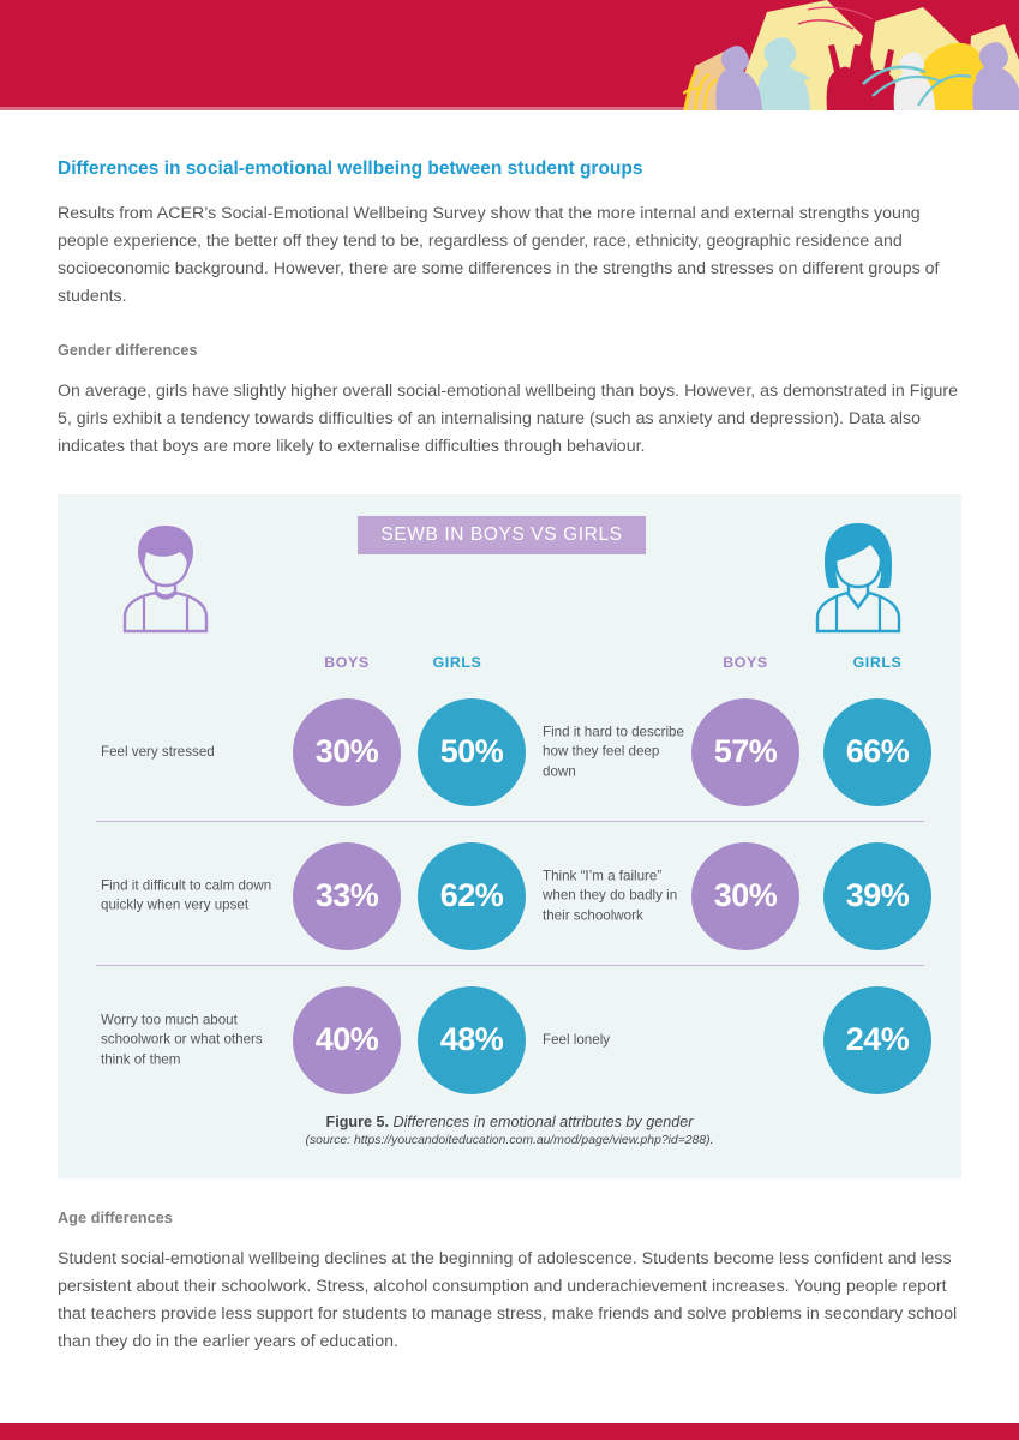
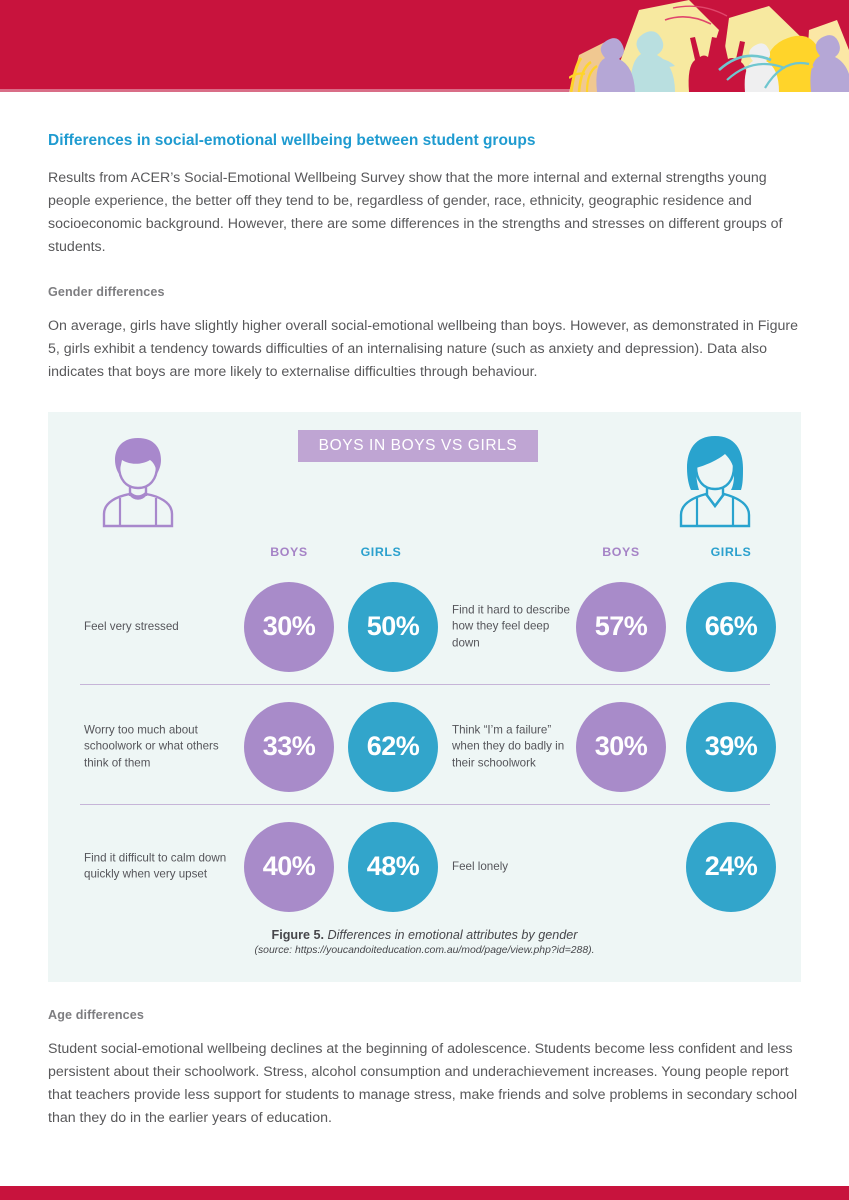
  Differences in social-emotional wellbeing between student groups
  Results from ACER’s Social-Emotional Wellbeing Survey show that the more internal and external strengths young people experience, the better off they tend to be, regardless of gender, race, ethnicity, geographic residence and socioeconomic background. However, there are some differences in the strengths and stresses on different groups of students.
  Gender differences
  On average, girls have slightly higher overall social-emotional wellbeing than boys. However, as demonstrated in Figure 5, girls exhibit a tendency towards difficulties of an internalising nature (such as anxiety and depression). Data also indicates that boys are more likely to externalise difficulties through behaviour.
- SEWB IN BOYS VS GIRLS
+ BOYS IN BOYS VS GIRLS
  BOYS
  GIRLS
  BOYS
  GIRLS
  Feel very stressed
  30%
  50%
  Find it hard to describe how they feel deep down
  57%
  66%
- Find it difficult to calm down quickly when very upset
+ Worry too much about schoolwork or what others think of them
  33%
  62%
  Think “I’m a failure” when they do badly in their schoolwork
  30%
  39%
- Worry too much about schoolwork or what others think of them
+ Find it difficult to calm down quickly when very upset
  40%
  48%
  Feel lonely
  24%
  Figure 5. Differences in emotional attributes by gender
  (source: https://youcandoiteducation.com.au/mod/page/view.php?id=288).
  Age differences
  Student social-emotional wellbeing declines at the beginning of adolescence. Students become less confident and less persistent about their schoolwork. Stress, alcohol consumption and underachievement increases. Young people report that teachers provide less support for students to manage stress, make friends and solve problems in secondary school than they do in the earlier years of education.
